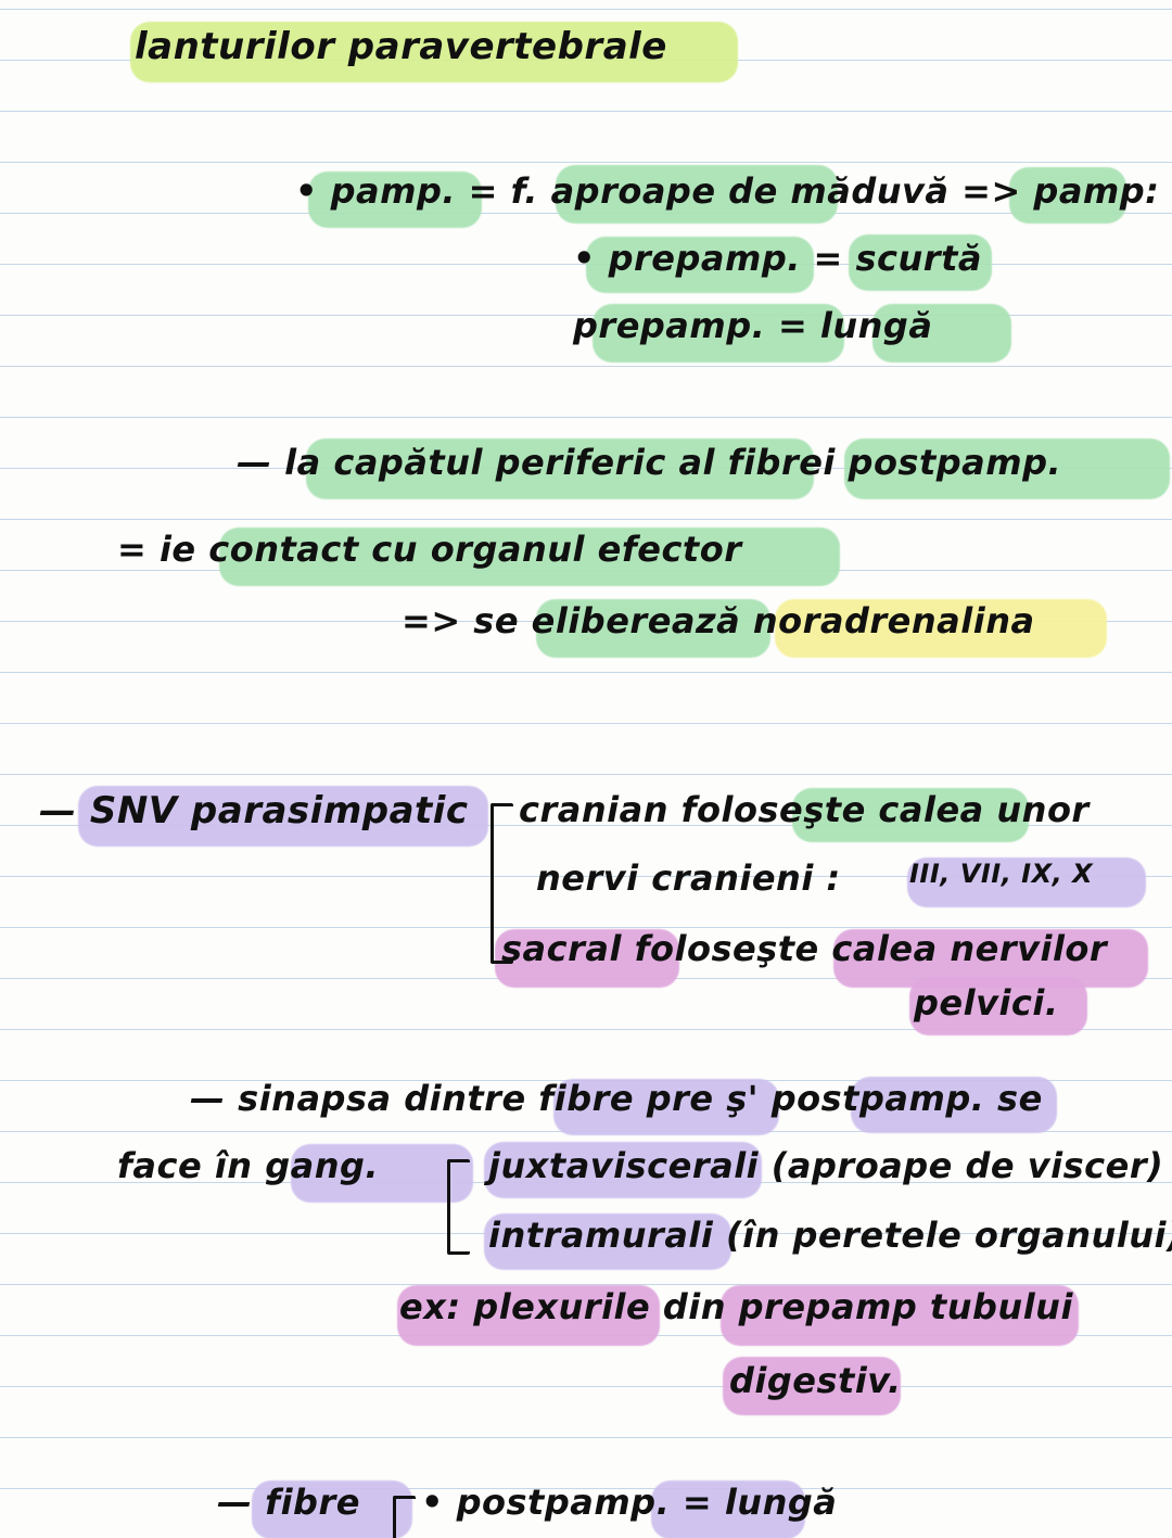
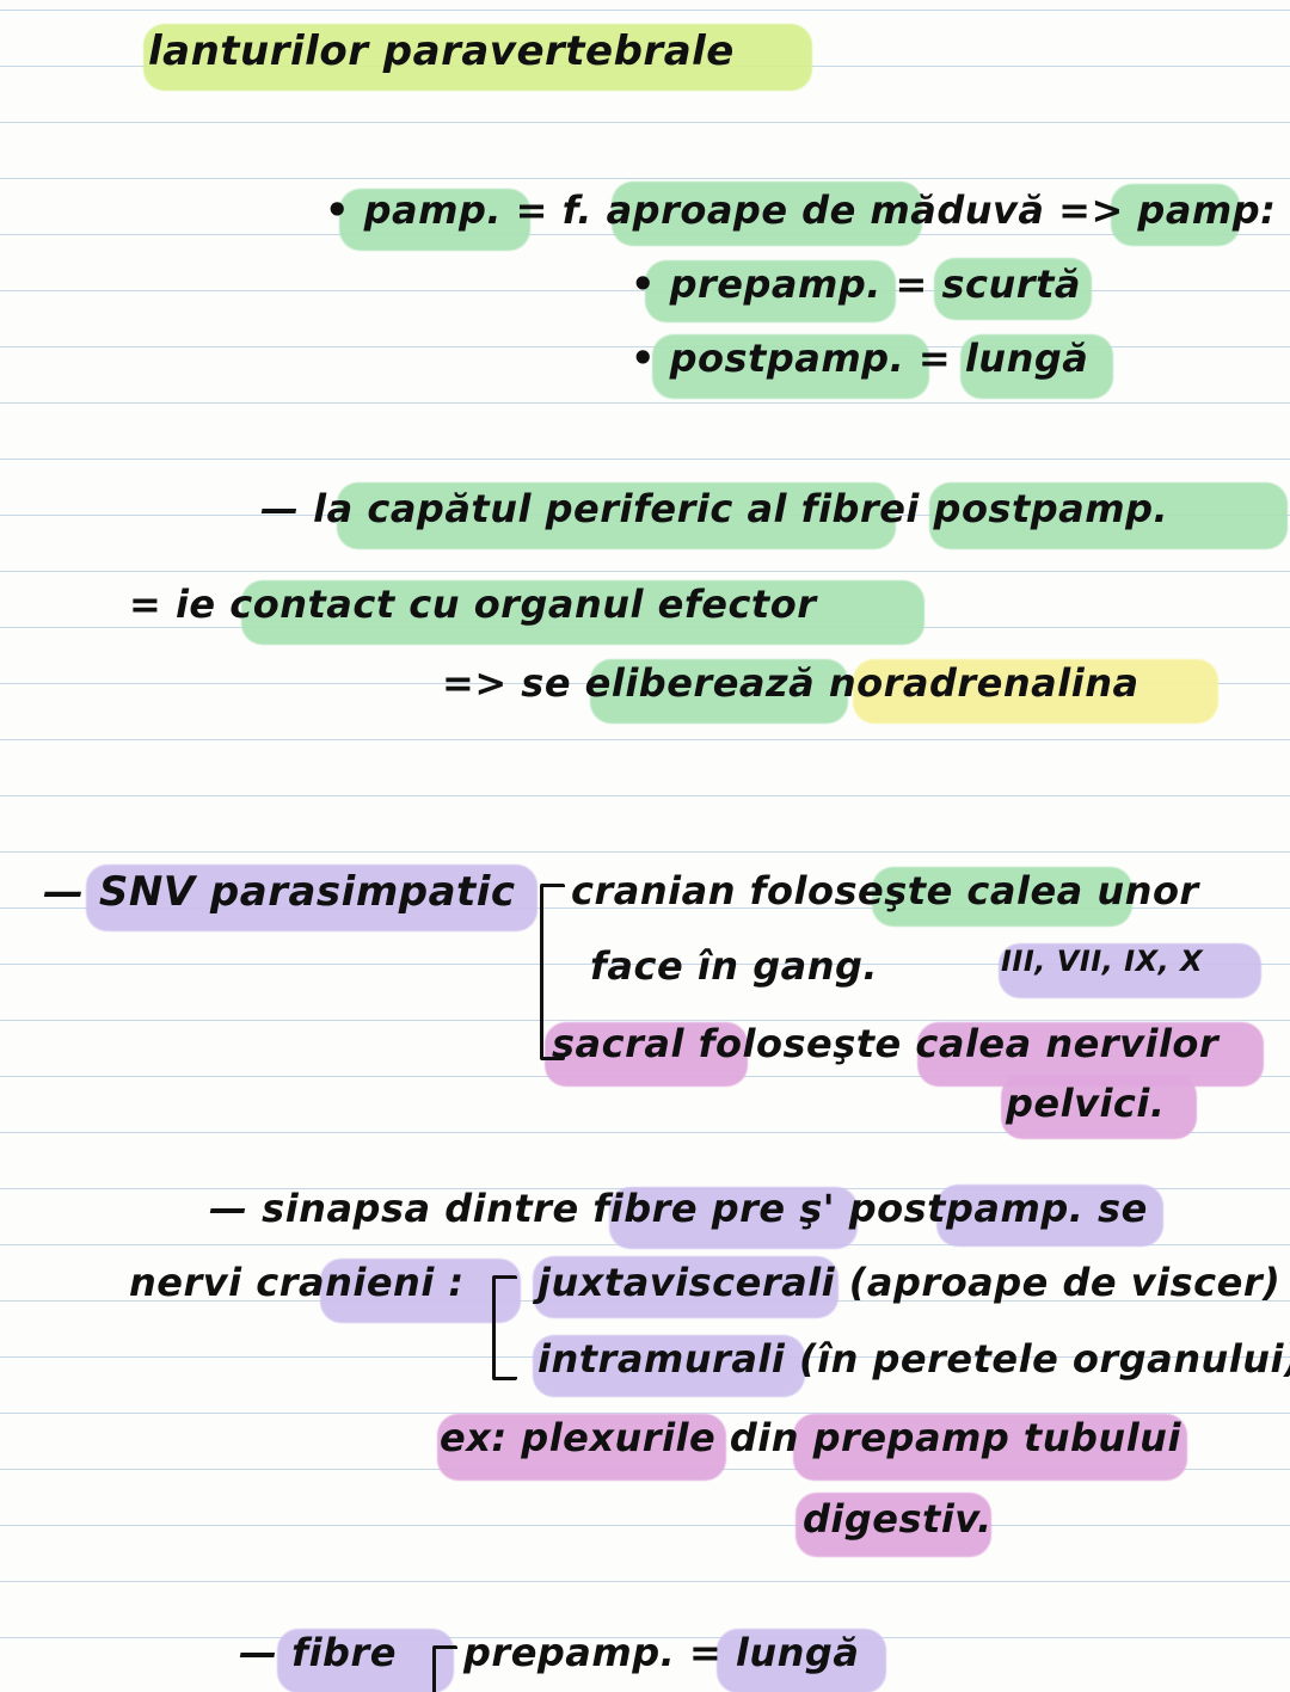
  lanturilor paravertebrale
  • pamp. = f. aproape de măduvă => pamp:
  • prepamp. = scurtă
- prepamp. = lungă
+ • postpamp. = lungă
  — la capătul periferic al fibrei postpamp.
  = ie contact cu organul efector
  => se eliberează noradrenalina
  — SNV parasimpatic
  cranian foloseşte calea unor
- nervi cranieni :
+ face în gang.
  III, VII, IX, X
  sacral foloseşte calea nervilor
  pelvici.
  — sinapsa dintre fibre pre ş' postpamp. se
- face în gang.
+ nervi cranieni :
  juxtaviscerali (aproape de viscer)
  intramurali (în peretele organului
  ex: plexurile din prepamp tubului
  digestiv.
  — fibre
- • postpamp. = lungă
+ prepamp. = lungă
